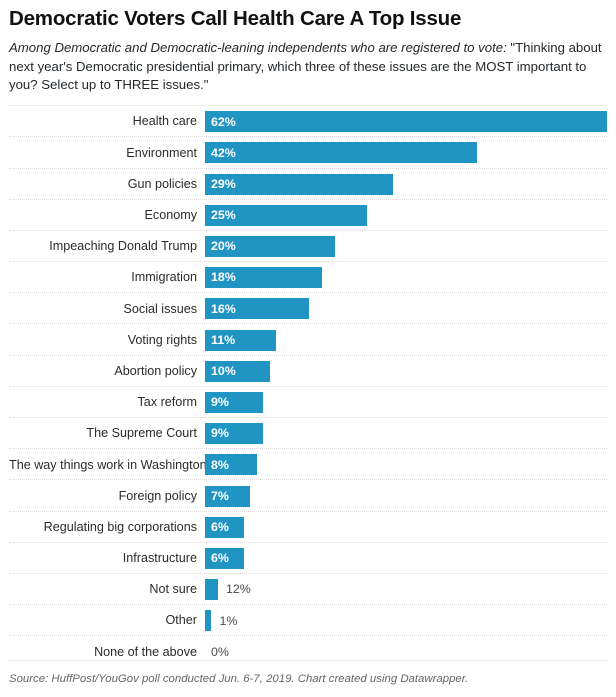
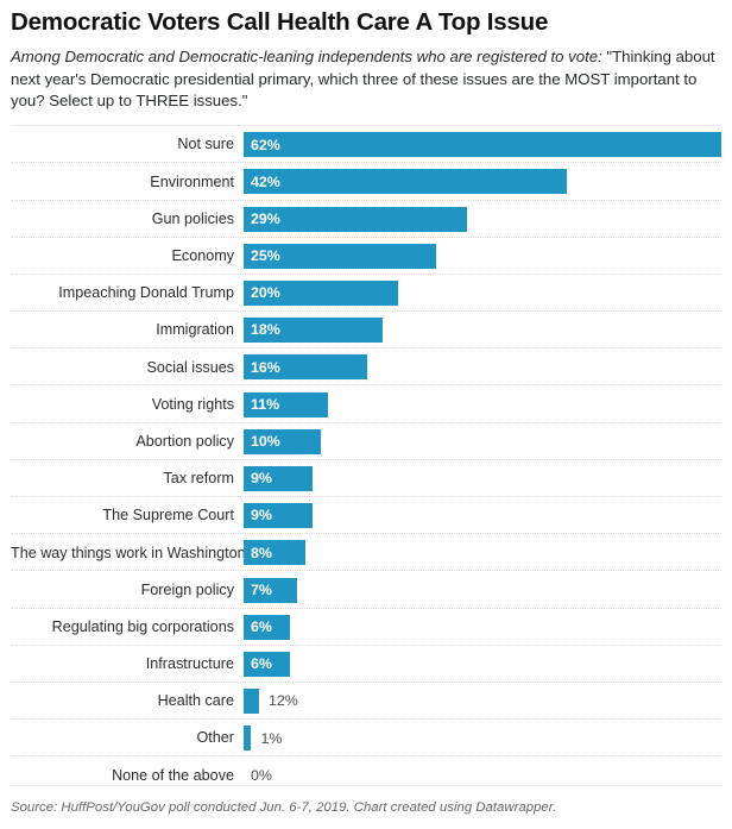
  Democratic Voters Call Health Care A Top Issue
  Among Democratic and Democratic-leaning independents who are registered to vote: "Thinking about next year's Democratic presidential primary, which three of these issues are the MOST important to you? Select up to THREE issues."
- Health care
+ Not sure
  62%
  Environment
  42%
  Gun policies
  29%
  Economy
  25%
  Impeaching Donald Trump
  20%
  Immigration
  18%
  Social issues
  16%
  Voting rights
  11%
  Abortion policy
  10%
  Tax reform
  9%
  The Supreme Court
  9%
  The way things work in Washington
  8%
  Foreign policy
  7%
  Regulating big corporations
  6%
  Infrastructure
  6%
- Not sure
+ Health care
  12%
  Other
  1%
  None of the above
  0%
  Source: HuffPost/YouGov poll conducted Jun. 6-7, 2019. Chart created using Datawrapper.
